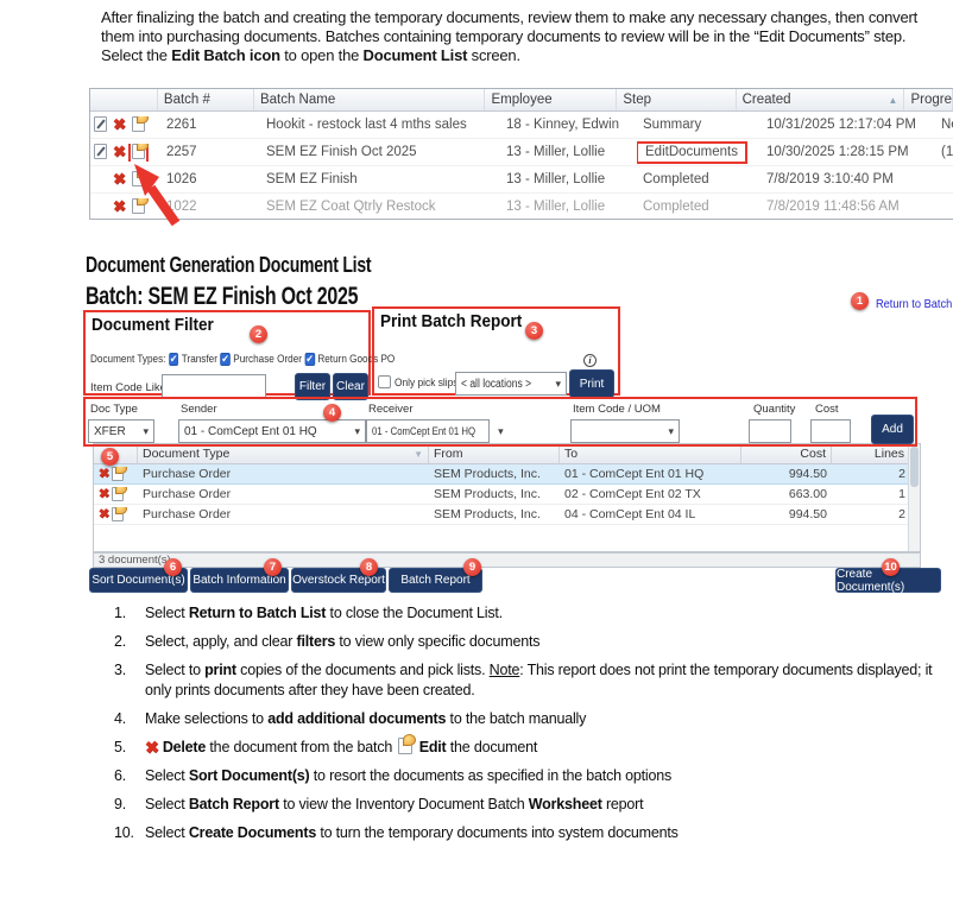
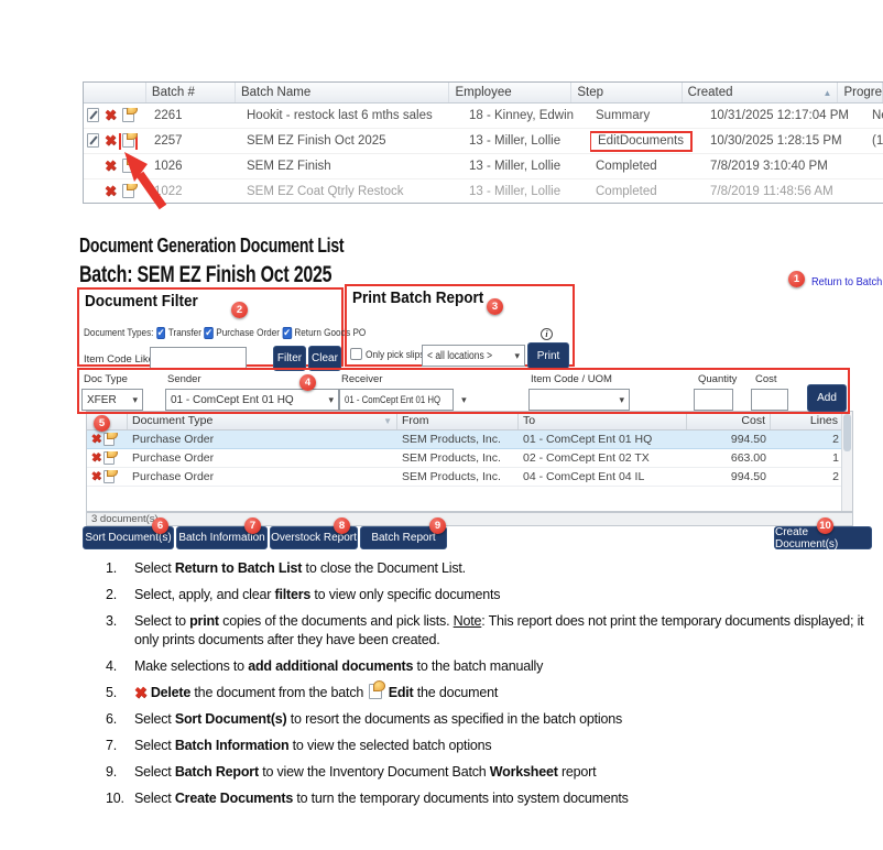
- After finalizing the batch and creating the temporary documents, review them to make any necessary changes, then convert them into purchasing documents. Batches containing temporary documents to review will be in the “Edit Documents” step. Select the Edit Batch icon to open the Document List screen.
  Batch #
  Batch Name
  Employee
  Step
  Created
  ▲
  Progre
  2261
- Hookit - restock last 4 mths sales
+ Hookit - restock last 6 mths sales
  18 - Kinney, Edwin
  Summary
  10/31/2025 12:17:04 PM
  2257
  SEM EZ Finish Oct 2025
  13 - Miller, Lollie
  EditDocuments
  10/30/2025 1:28:15 PM
  1026
  SEM EZ Finish
  13 - Miller, Lollie
  Completed
  7/8/2019 3:10:40 PM
  1022
  SEM EZ Coat Qtrly Restock
  13 - Miller, Lollie
  Completed
  7/8/2019 11:48:56 AM
  Document Generation Document List
  Batch: SEM EZ Finish Oct 2025
  1
  Return to Batch
  Document Filter
  Document Types:
  ✔
  Transfer
  ✔
  Purchase Order
  ✔
  Return Goods PO
  Item Code Lik
  Filter
  Clear
  2
  Print Batch Report
  i
  Only pick slip
  < all locations >
  ▾
  Print
  3
  Doc Type
  XFER
  ▾
  Sender
  01 - ComCept Ent 01 HQ
  ▾
  Receiver
  01 - ComCept Ent 01 HQ
  ▾
  Item Code / UOM
  ▾
  Quantity
  Cost
  Add
  4
  Document Type
  ▼
  From
  To
  Cost
  Lines
  Purchase Order
  SEM Products, Inc.
  01 - ComCept Ent 01 HQ
  994.50
  2
  Purchase Order
  SEM Products, Inc.
  02 - ComCept Ent 02 TX
  663.00
  1
  Purchase Order
  SEM Products, Inc.
  04 - ComCept Ent 04 IL
  994.50
  2
  5
  3 document(s
  Sort Document(s)
  Batch Information
  Overstock Report
  Batch Report
  Create Document(s)
  6
  7
  8
  9
  10
  1.
  Select Return to Batch List to close the Document List.
  2.
  Select, apply, and clear filters to view only specific documents
  3.
  Select to print copies of the documents and pick lists. Note: This report does not print the temporary documents displayed; it only prints documents after they have been created.
  4.
  Make selections to add additional documents to the batch manually
  5.
  6.
  Select Sort Document(s) to resort the documents as specified in the batch options
+ 7.
+ Select Batch Information to view the selected batch options
  9.
  Select Batch Report to view the Inventory Document Batch Worksheet report
  10.
  Select Create Documents to turn the temporary documents into system documents
